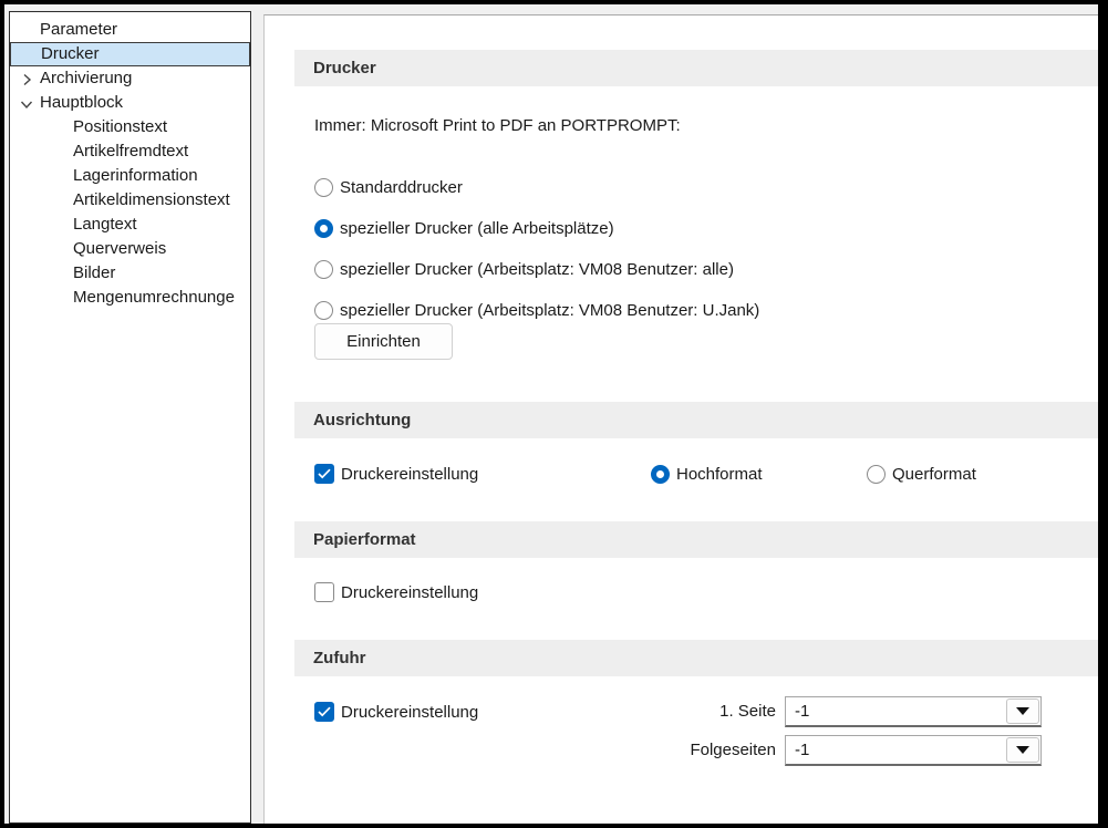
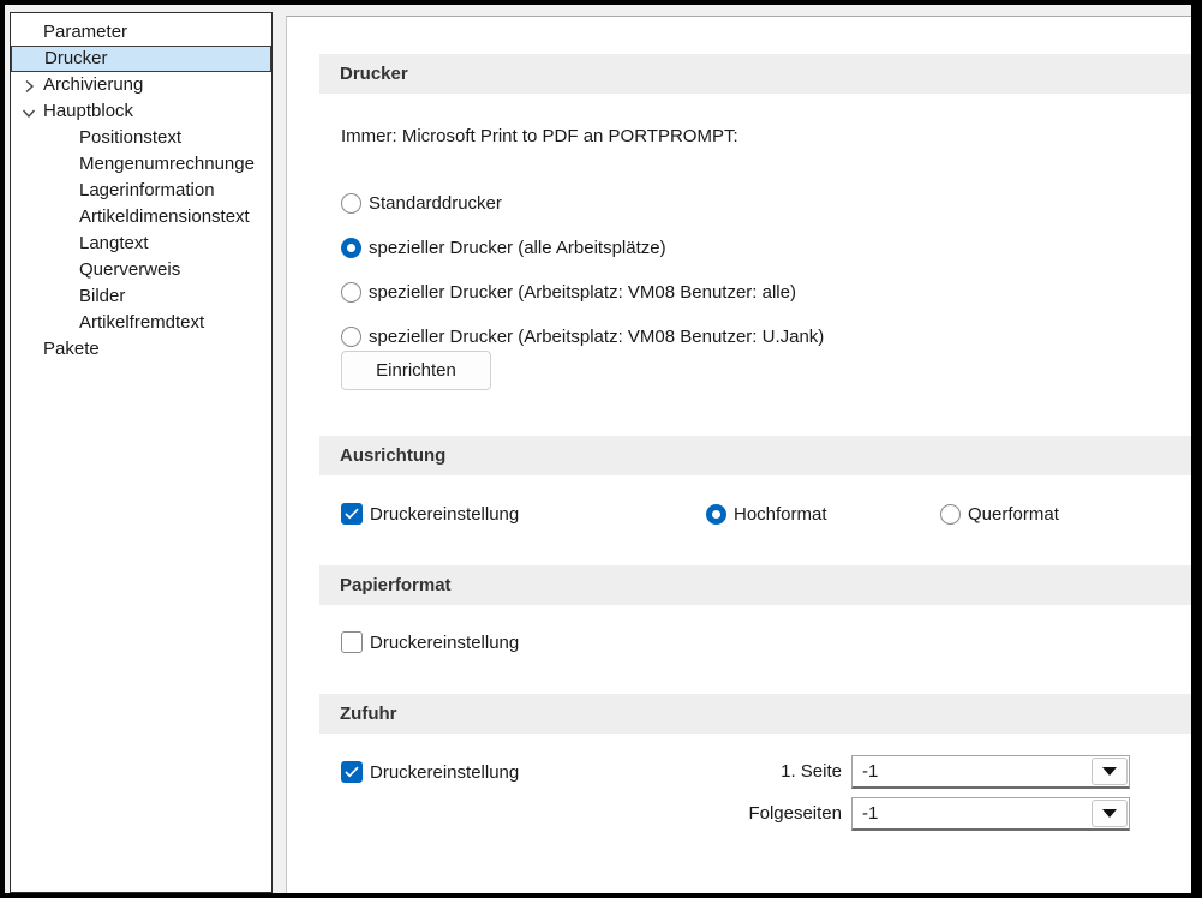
  Parameter
  Drucker
  Archivierung
  Hauptblock
  Positionstext
- Artikelfremdtext
+ Mengenumrechnunge
  Lagerinformation
  Artikeldimensionstext
  Langtext
  Querverweis
  Bilder
- Mengenumrechnunge
+ Artikelfremdtext
+ Pakete
  Drucker
  Immer: Microsoft Print to PDF an PORTPROMPT:
  Standarddrucker
  spezieller Drucker (alle Arbeitsplätze)
  spezieller Drucker (Arbeitsplatz: VM08 Benutzer: alle)
  spezieller Drucker (Arbeitsplatz: VM08 Benutzer: U.Jank)
  Einrichten
  Ausrichtung
  Druckereinstellung
  Hochformat
  Querformat
  Papierformat
  Druckereinstellung
  Zufuhr
  Druckereinstellung
  1. Seite
  -1
  Folgeseiten
  -1
